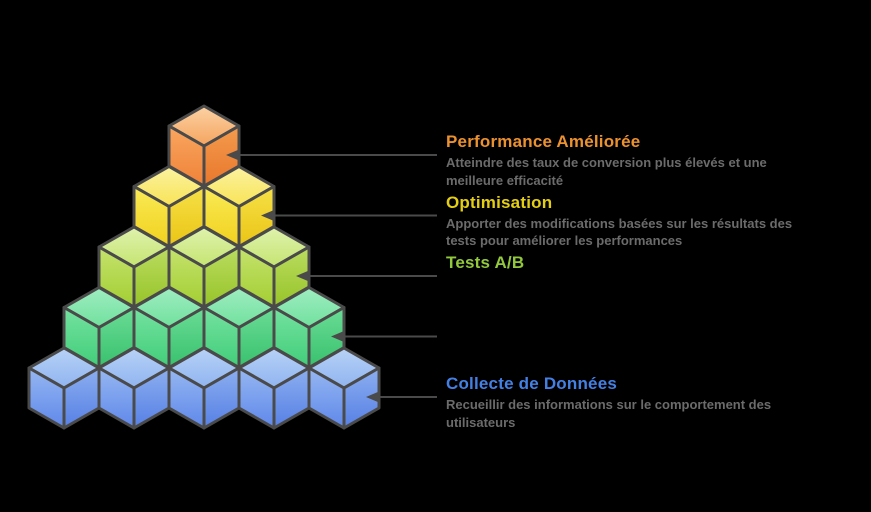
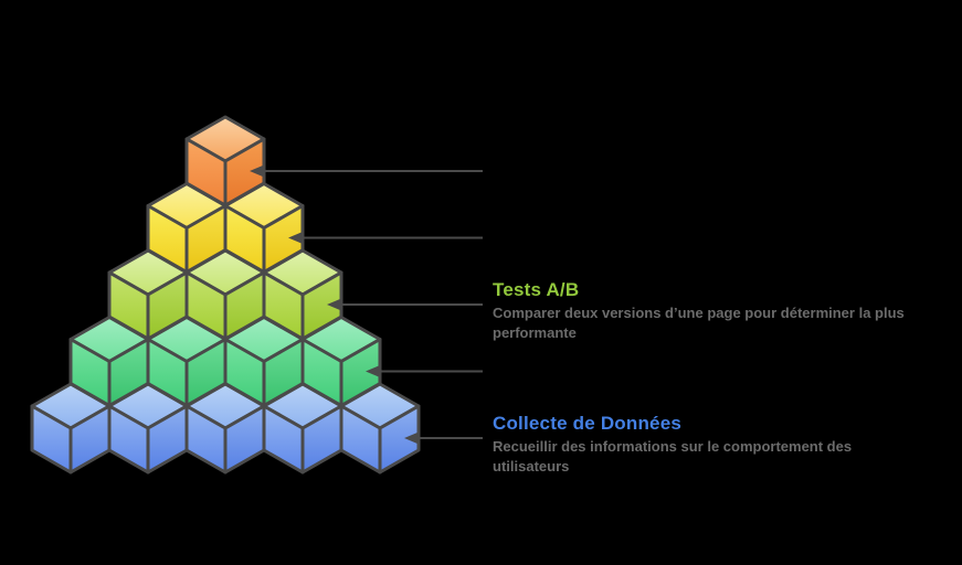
- Performance Améliorée
- Atteindre des taux de conversion plus élevés et une
- meilleure efficacité
- Optimisation
- Apporter des modifications basées sur les résultats des
- tests pour améliorer les performances
  Tests A/B
+ Comparer deux versions d’une page pour déterminer la plus
+ performante
  Collecte de Données
  Recueillir des informations sur le comportement des
  utilisateurs
